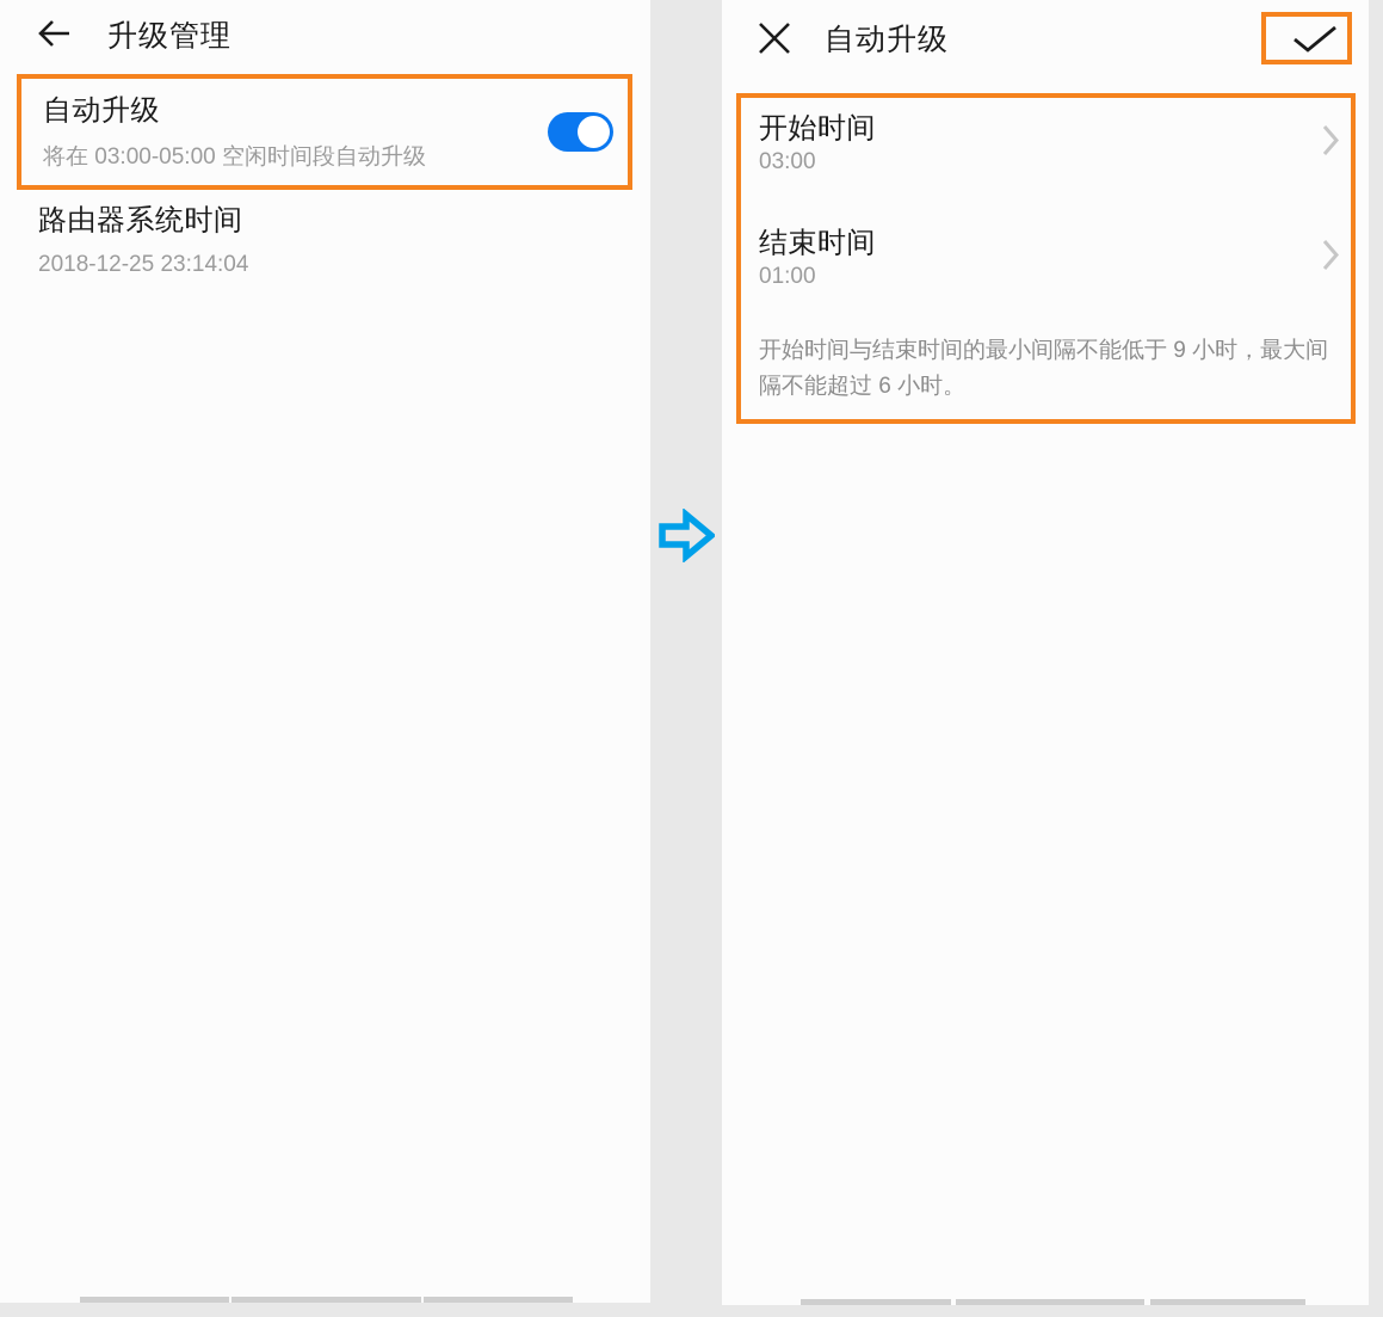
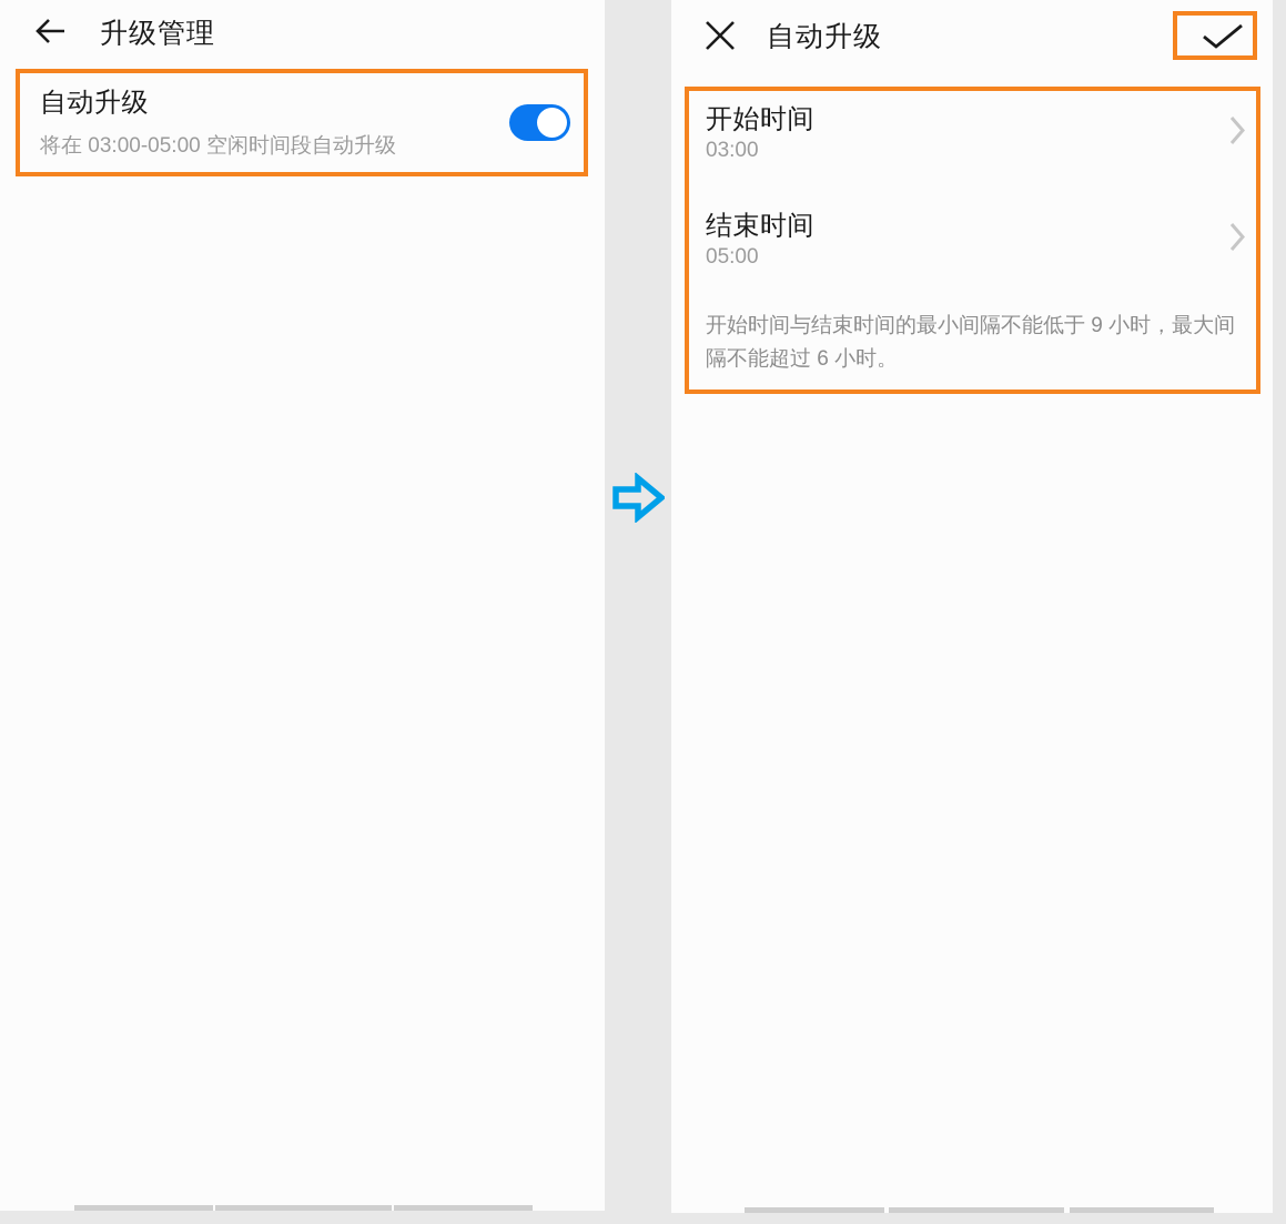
  升级管理
  自动升级
  将在 03:00-05:00 空闲时间段自动升级
- 路由器系统时间
- 2018-12-25 23:14:04
  自动升级
  开始时间
  03:00
  结束时间
- 01:00
+ 05:00
  开始时间与结束时间的最小间隔不能低于 9 小时，最大间隔不能超过 6 小时。
